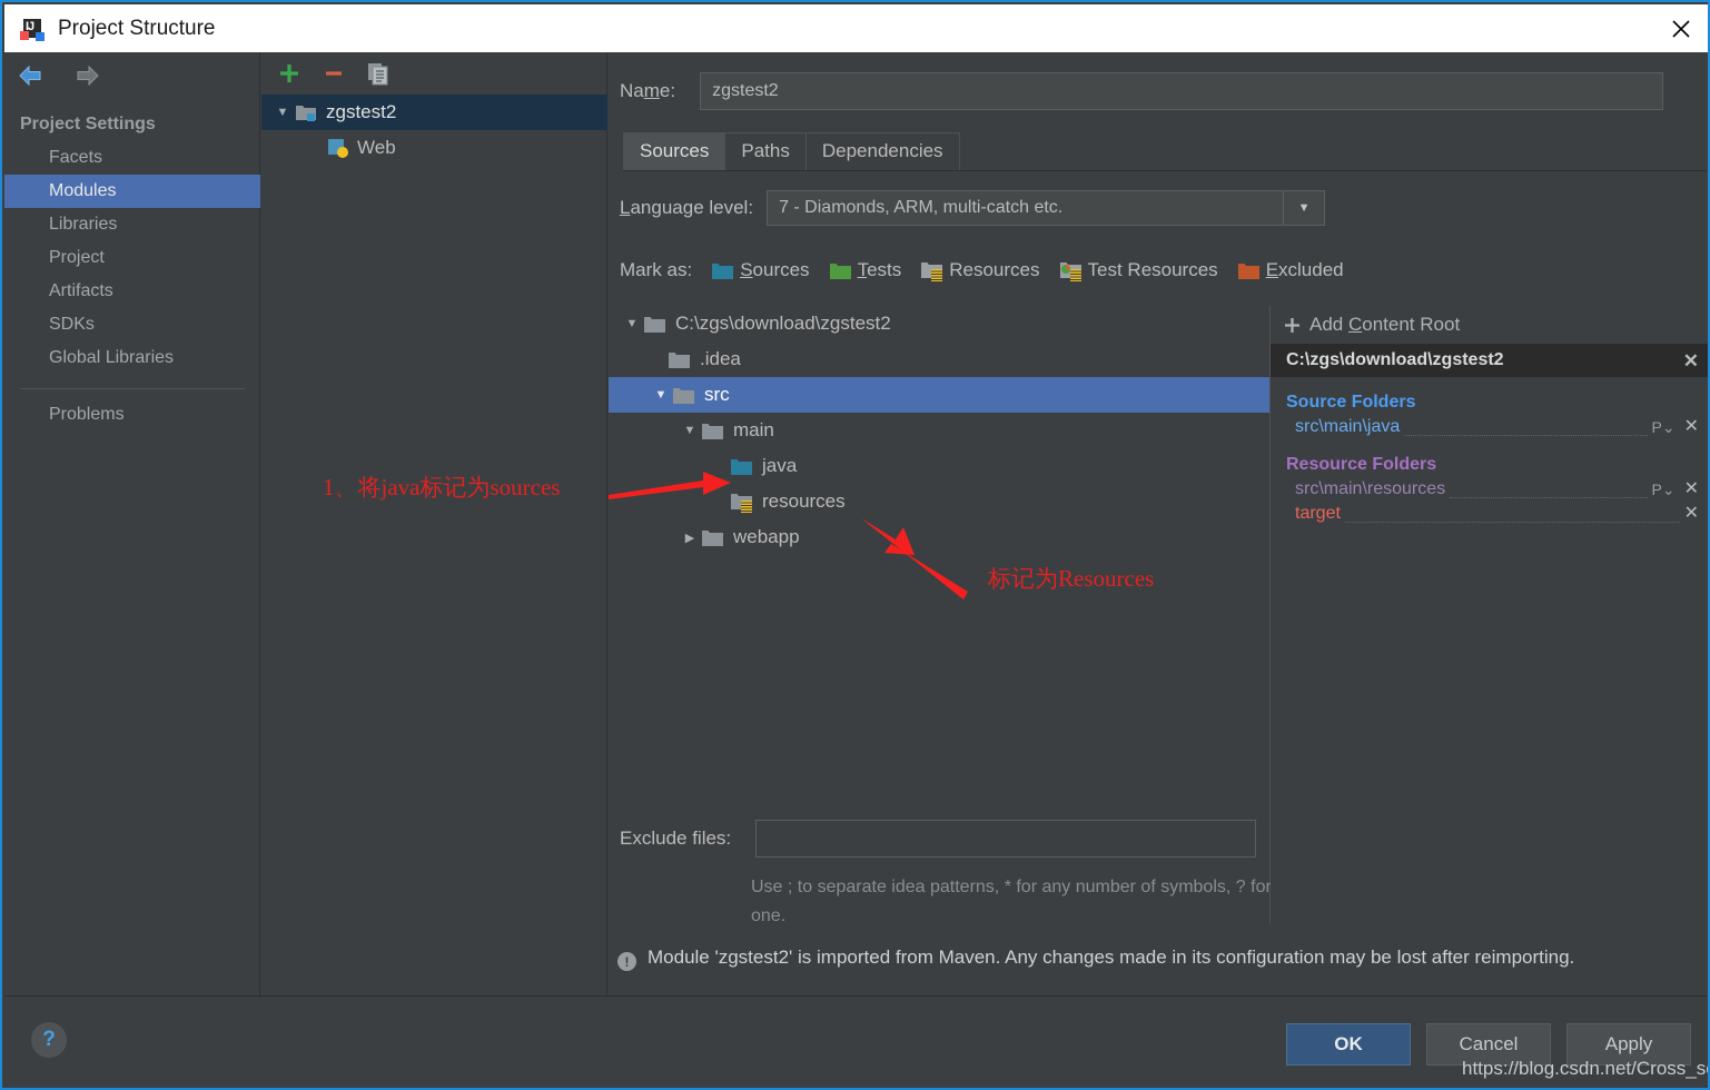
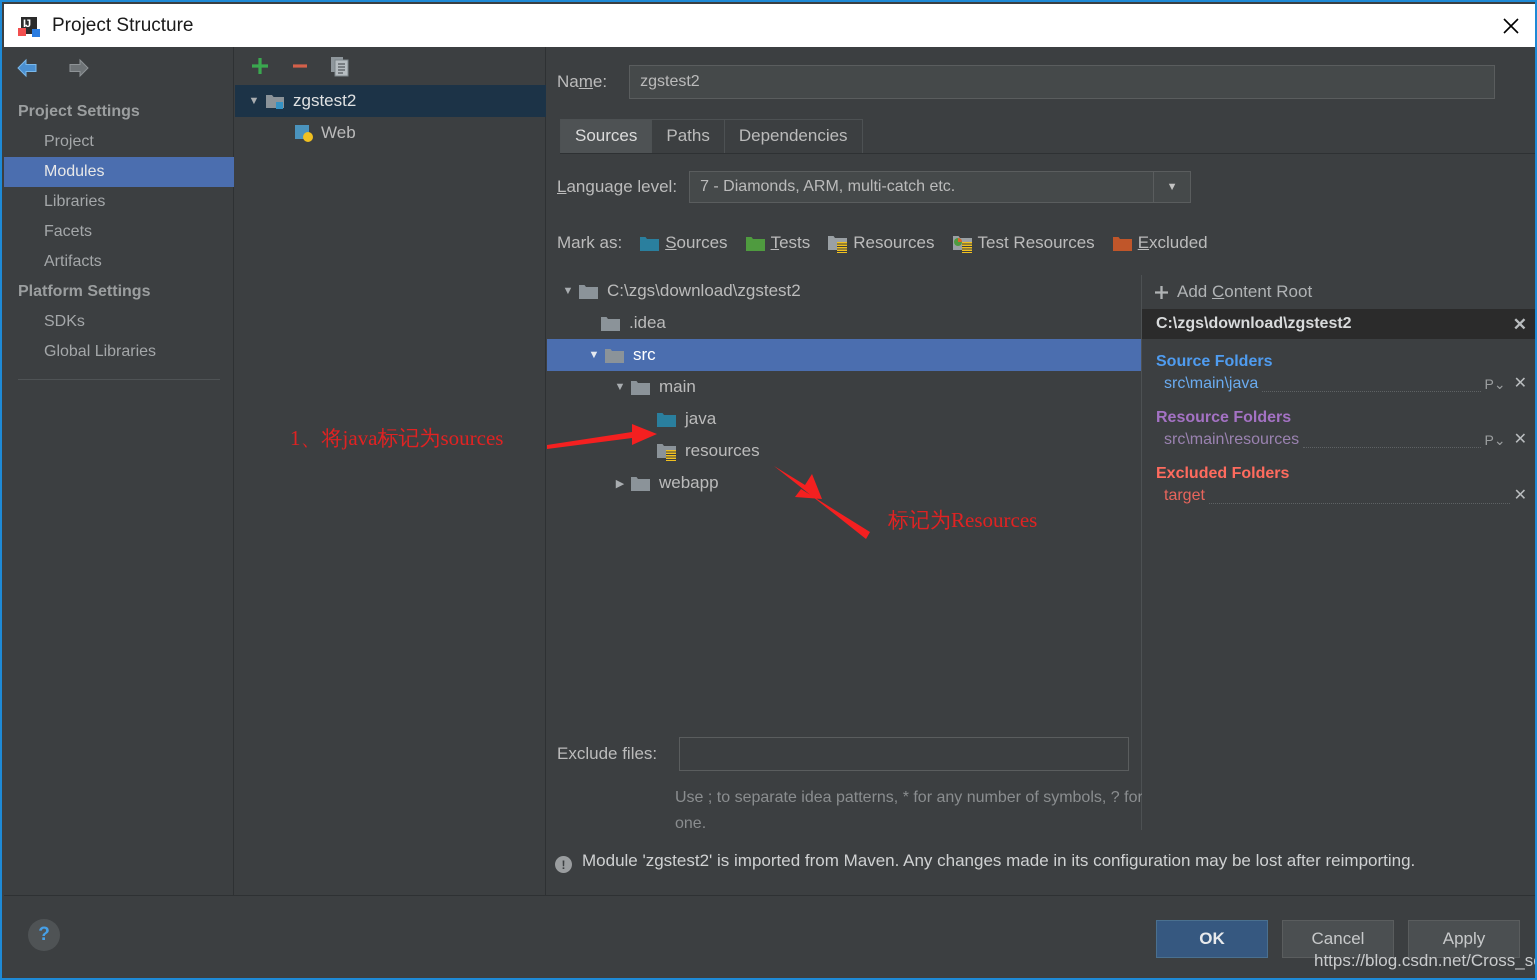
  IJ
  Project Structure
  Project Settings
- Facets
+ Project
  Modules
  Libraries
- Project
+ Facets
  Artifacts
+ Platform Settings
  SDKs
  Global Libraries
- Problems
  ▼
  zgstest2
  Web
  Name:
  zgstest2
  Sources
  Paths
  Dependencies
  Language level:
  7 - Diamonds, ARM, multi-catch etc.
  ▼
  Mark as:
  Sources
  Tests
  Resources
  Test Resources
  Excluded
  ▼
  C:\zgs\download\zgstest2
  .idea
  ▼
  src
  ▼
  main
  java
  resources
  ▶
  webapp
  Exclude files:
  Use ; to separate idea patterns, * for any number of symbols, ? for one.
  !
  Module 'zgstest2' is imported from Maven. Any changes made in its configuration may be lost after reimporting.
  Add Content Root
  C:\zgs\download\zgstest2
  ✕
  Source Folders
  src\main\java
  P⌄
  ✕
  Resource Folders
  src\main\resources
  P⌄
  ✕
+ Excluded Folders
  target
  ✕
  ?
  OK
  Cancel
  Apply
  https://blog.csdn.net/Cross_s
  1、将java标记为sources
  标记为Resources
